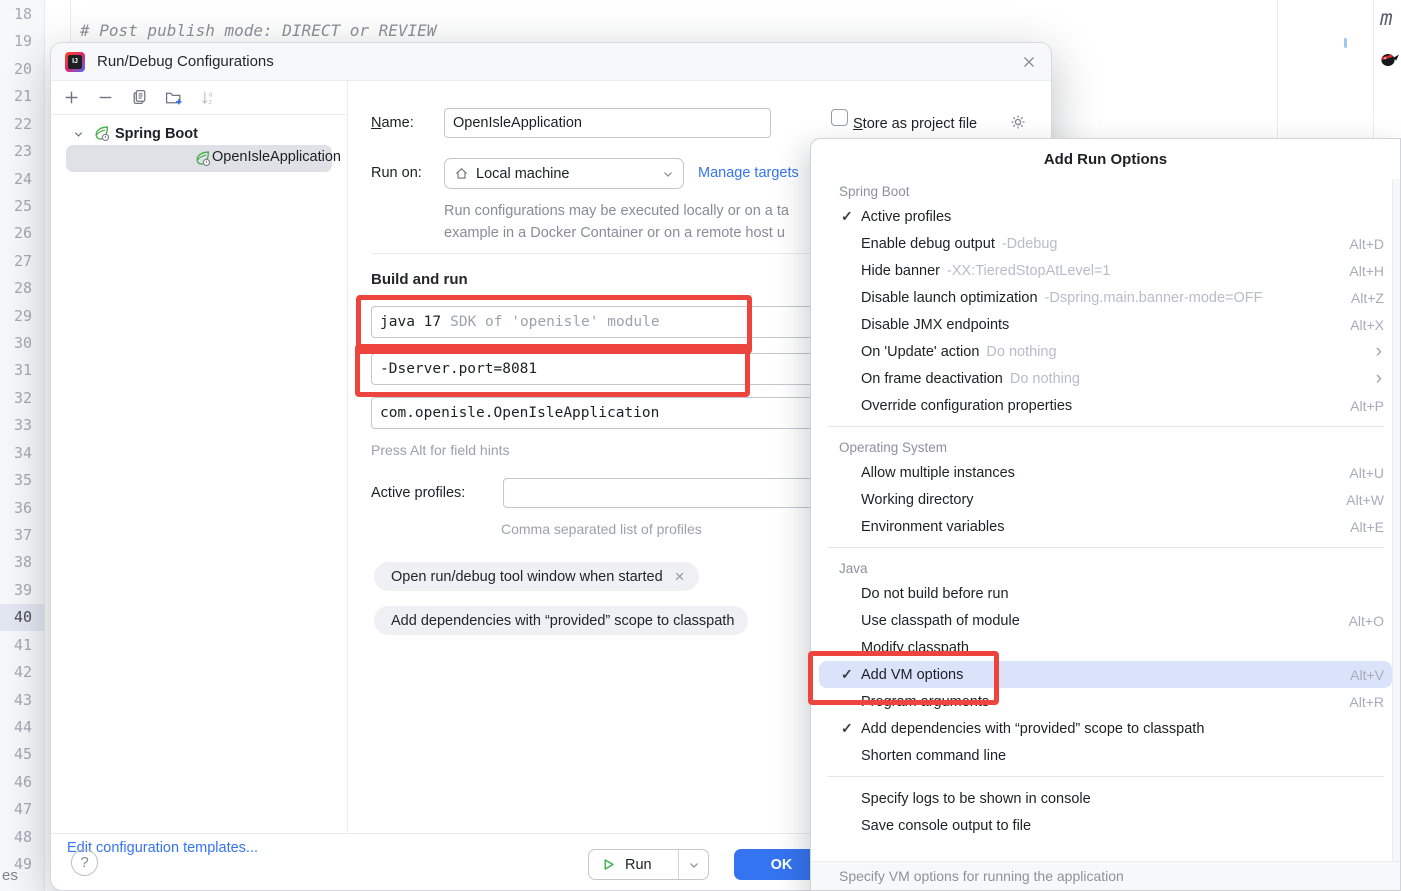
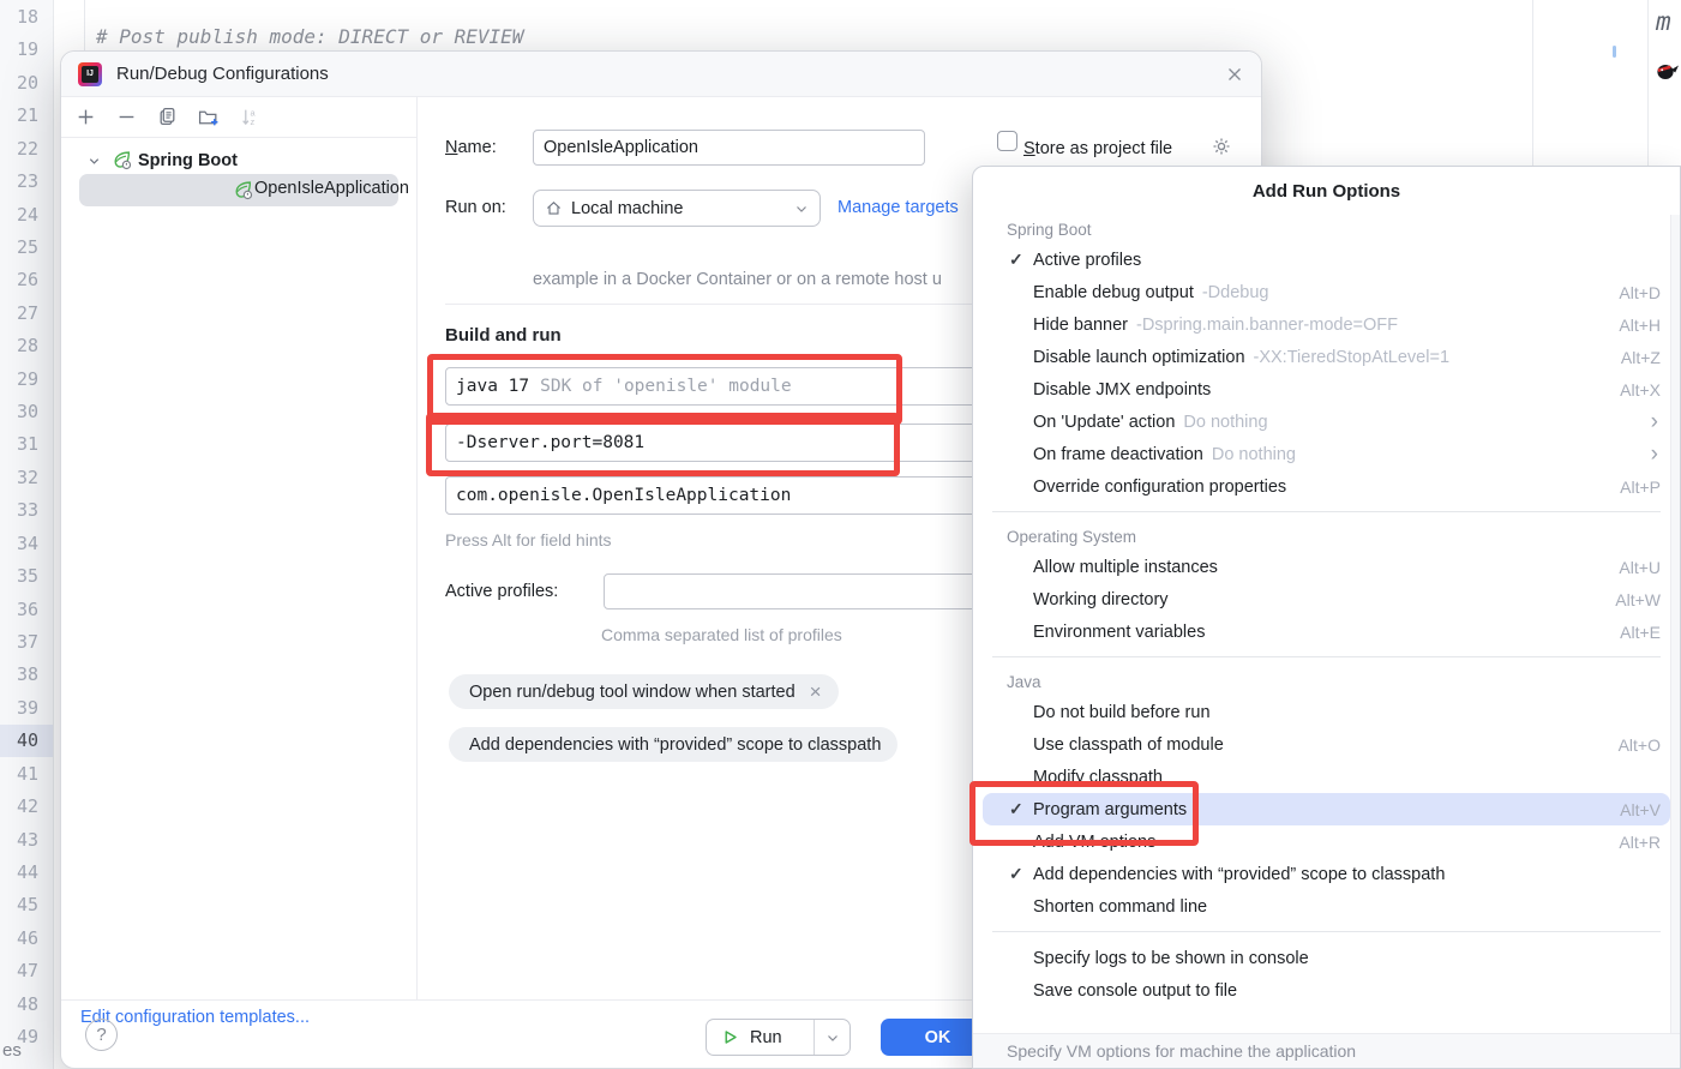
  18
  19
  20
  21
  22
  23
  24
  25
  26
  27
  28
  29
  30
  31
  32
  33
  34
  35
  36
  37
  38
  39
  40
  41
  42
  43
  44
  45
  46
  47
  48
  49
  # Post publish mode: DIRECT or REVIEW
  m
  es
  Run/Debug Configurations
  a
  z
  Spring Boot
  OpenIsleApplication
  Edit configuration templates...
  Name:
  OpenIsleApplication
  Store as project file
  Run on:
  Local machine
  Manage targets
- Run configurations may be executed locally or on a ta
  example in a Docker Container or on a remote host u
  Build and run
  java 17
  SDK of 'openisle' module
  -Dserver.port=8081
  com.openisle.OpenIsleApplication
  Press Alt for field hints
  Active profiles:
  Comma separated list of profiles
  Open run/debug tool window when started
  ×
  Add dependencies with “provided” scope to classpath
  ?
  Run
  OK
  Add Run Options
  Spring Boot
  ✓
  Active profiles
  Enable debug output
  -Ddebug
  Alt+D
  Hide banner
- -XX:TieredStopAtLevel=1
+ -Dspring.main.banner-mode=OFF
  Alt+H
  Disable launch optimization
- -Dspring.main.banner-mode=OFF
+ -XX:TieredStopAtLevel=1
  Alt+Z
  Disable JMX endpoints
  Alt+X
  On 'Update' action
  Do nothing
  ›
  On frame deactivation
  Do nothing
  ›
  Override configuration properties
  Alt+P
  Operating System
  Allow multiple instances
  Alt+U
  Working directory
  Alt+W
  Environment variables
  Alt+E
  Java
  Do not build before run
  Use classpath of module
  Alt+O
  Modify classpath
  ✓
- Add VM options
+ Program arguments
  Alt+V
- Program arguments
+ Add VM options
  Alt+R
  ✓
  Add dependencies with “provided” scope to classpath
  Shorten command line
  Specify logs to be shown in console
  Save console output to file
- Specify VM options for running the application
+ Specify VM options for machine the application
